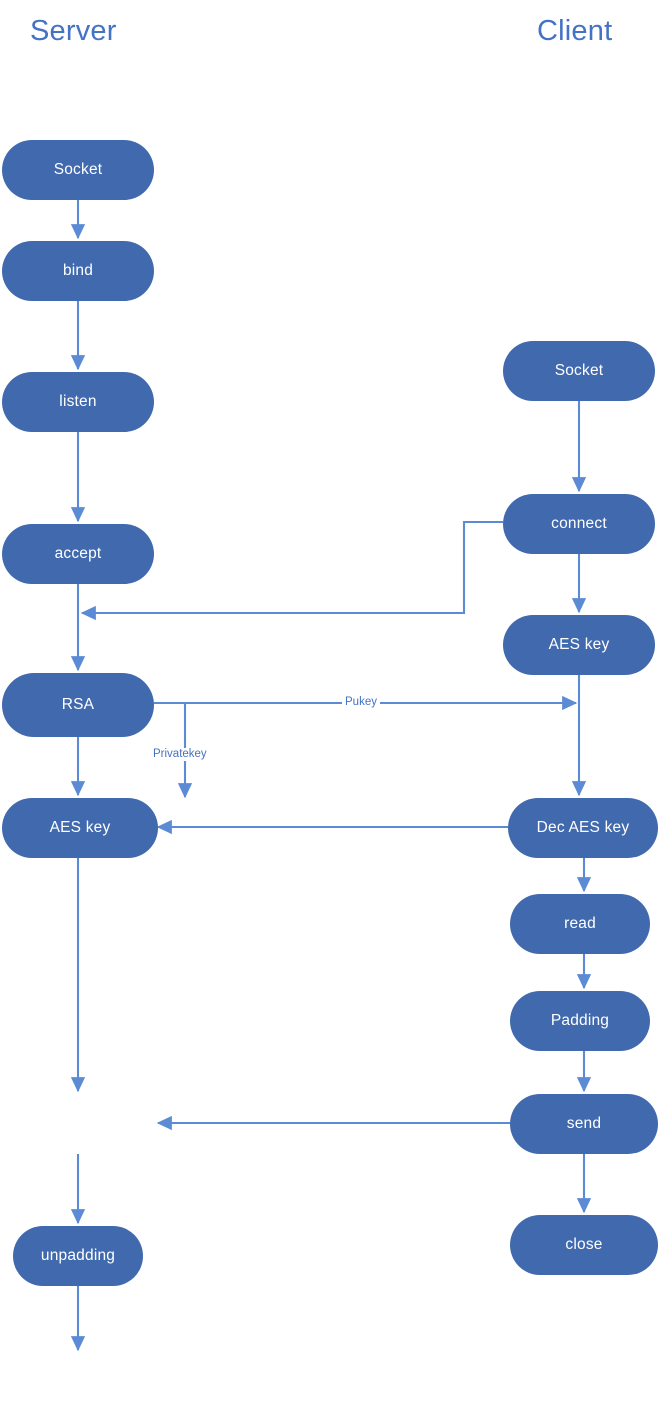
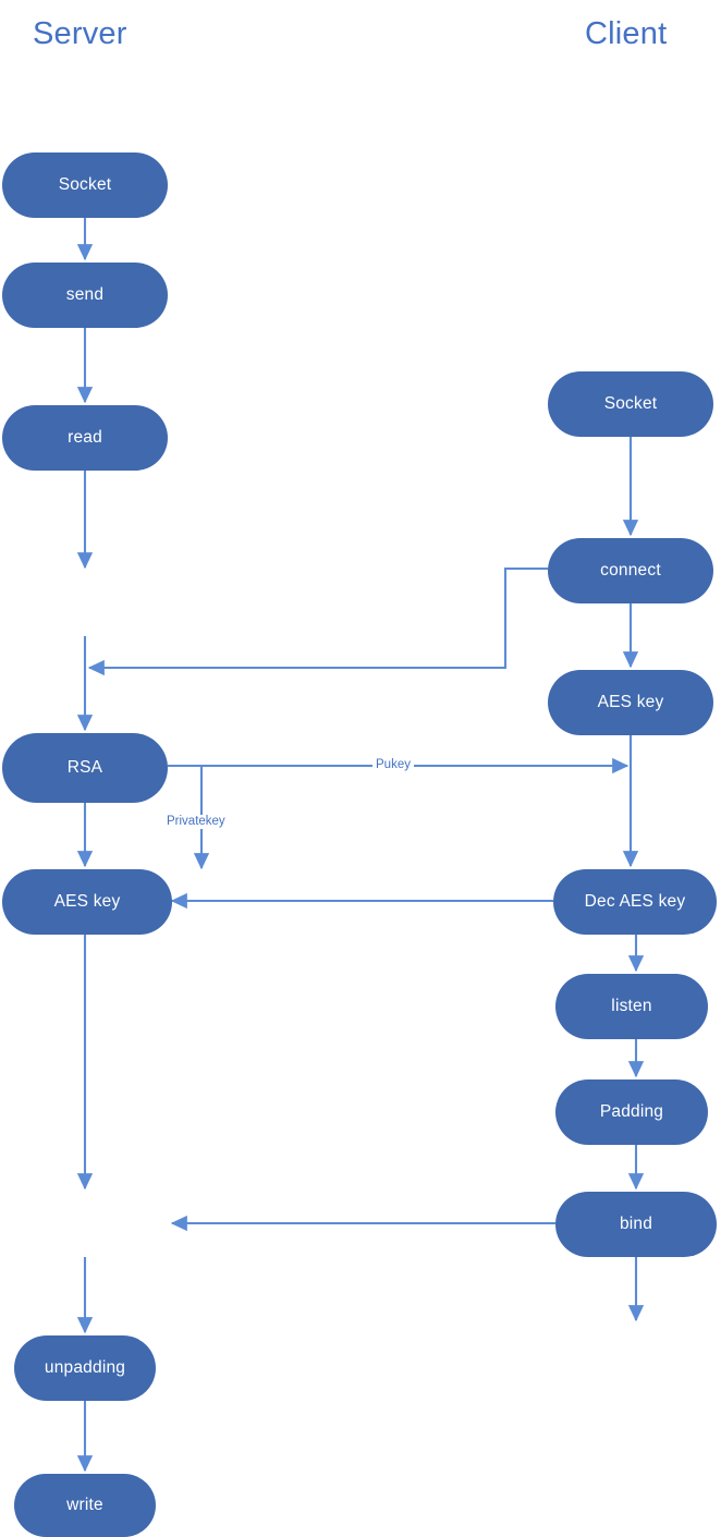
  Server
  Client
  Pukey
  Privatekey
  Socket
- bind
+ send
- listen
+ read
- accept
  RSA
  AES key
  unpadding
+ write
  Socket
  connect
  AES key
  Dec AES key
- read
+ listen
  Padding
- send
+ bind
- close
